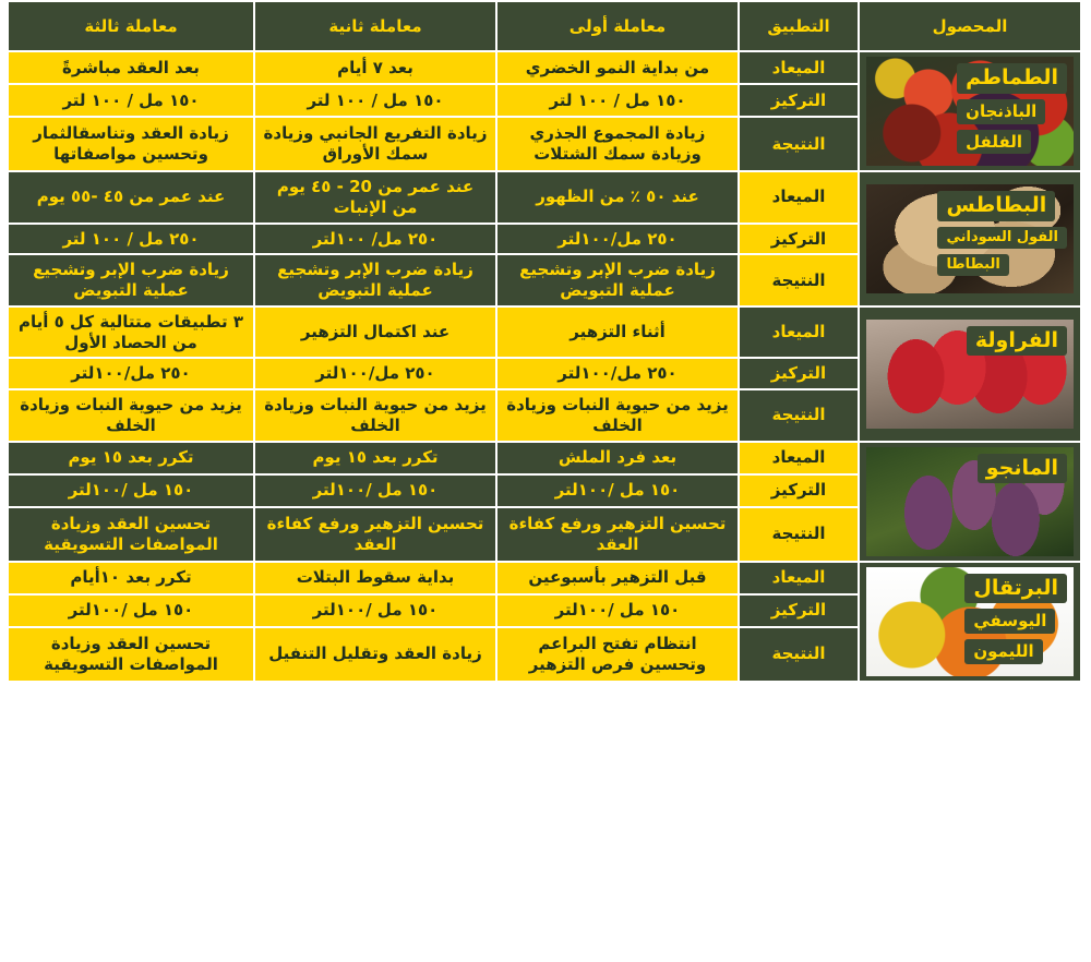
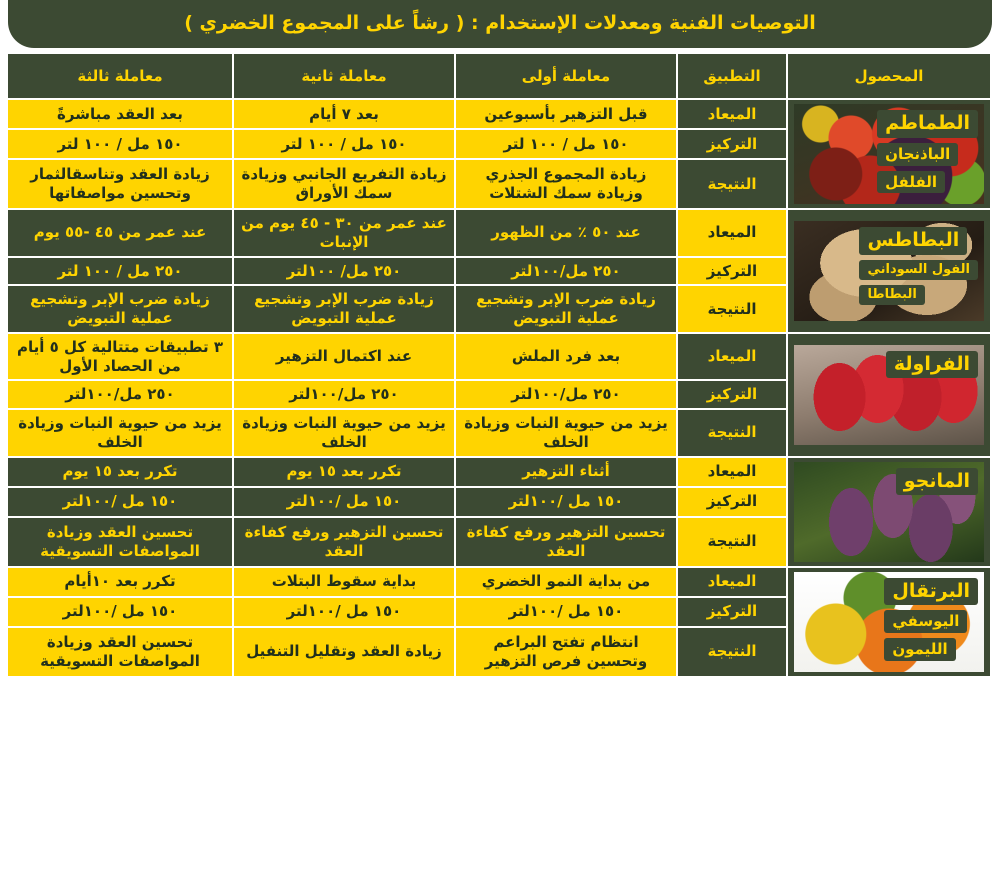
+ التوصيات الفنية ومعدلات الإستخدام : ( رشاً على المجموع الخضري )
  المحصول	التطبيق	معاملة أولى	معاملة ثانية	معاملة ثالثة
- الطماطمالباذنجانالفلفل	الميعاد	من بداية النمو الخضري	بعد ٧ أيام	بعد العقد مباشرةً
+ الطماطمالباذنجانالفلفل	الميعاد	قبل التزهير بأسبوعين	بعد ٧ أيام	بعد العقد مباشرةً
  التركيز	١٥٠ مل / ١٠٠ لتر	١٥٠ مل / ١٠٠ لتر	١٥٠ مل / ١٠٠ لتر
  النتيجة	زيادة المجموع الجذري وزيادة سمك الشتلات	زيادة التفريع الجانبي وزيادة سمك الأوراق	زيادة العقد وتناسقالثمار وتحسين مواصفاتها
- البطاطسالفول السودانيالبطاطا	الميعاد	عند ٥٠ ٪ من الظهور	عند عمر من 20 - ٤٥ يوم من الإنبات	عند عمر من ٤٥ -٥٥ يوم
+ البطاطسالفول السودانيالبطاطا	الميعاد	عند ٥٠ ٪ من الظهور	عند عمر من ٣٠ - ٤٥ يوم من الإنبات	عند عمر من ٤٥ -٥٥ يوم
  التركيز	٢٥٠ مل/١٠٠لتر	٢٥٠ مل/ ١٠٠لتر	٢٥٠ مل / ١٠٠ لتر
  النتيجة	زيادة ضرب الإبر وتشجيع عملية التبويض	زيادة ضرب الإبر وتشجيع عملية التبويض	زيادة ضرب الإبر وتشجيع عملية التبويض
- الفراولة	الميعاد	أثناء التزهير	عند اكتمال التزهير	٣ تطبيقات متتالية كل ٥ أيام من الحصاد الأول
+ الفراولة	الميعاد	بعد فرد الملش	عند اكتمال التزهير	٣ تطبيقات متتالية كل ٥ أيام من الحصاد الأول
  التركيز	٢٥٠ مل/١٠٠لتر	٢٥٠ مل/١٠٠لتر	٢٥٠ مل/١٠٠لتر
  النتيجة	يزيد من حيوية النبات وزيادة الخلف	يزيد من حيوية النبات وزيادة الخلف	يزيد من حيوية النبات وزيادة الخلف
- المانجو	الميعاد	بعد فرد الملش	تكرر بعد ١٥ يوم	تكرر بعد ١٥ يوم
+ المانجو	الميعاد	أثناء التزهير	تكرر بعد ١٥ يوم	تكرر بعد ١٥ يوم
  التركيز	١٥٠ مل /١٠٠لتر	١٥٠ مل /١٠٠لتر	١٥٠ مل /١٠٠لتر
  النتيجة	تحسين التزهير ورفع كفاءة العقد	تحسين التزهير ورفع كفاءة العقد	تحسين العقد وزيادة المواصفات التسويقية
- البرتقالاليوسفيالليمون	الميعاد	قبل التزهير بأسبوعين	بداية سقوط البتلات	تكرر بعد ١٠أيام
+ البرتقالاليوسفيالليمون	الميعاد	من بداية النمو الخضري	بداية سقوط البتلات	تكرر بعد ١٠أيام
  التركيز	١٥٠ مل /١٠٠لتر	١٥٠ مل /١٠٠لتر	١٥٠ مل /١٠٠لتر
  النتيجة	انتظام تفتح البراعم وتحسين فرص التزهير	زيادة العقد وتقليل التنفيل	تحسين العقد وزيادة المواصفات التسويقية
